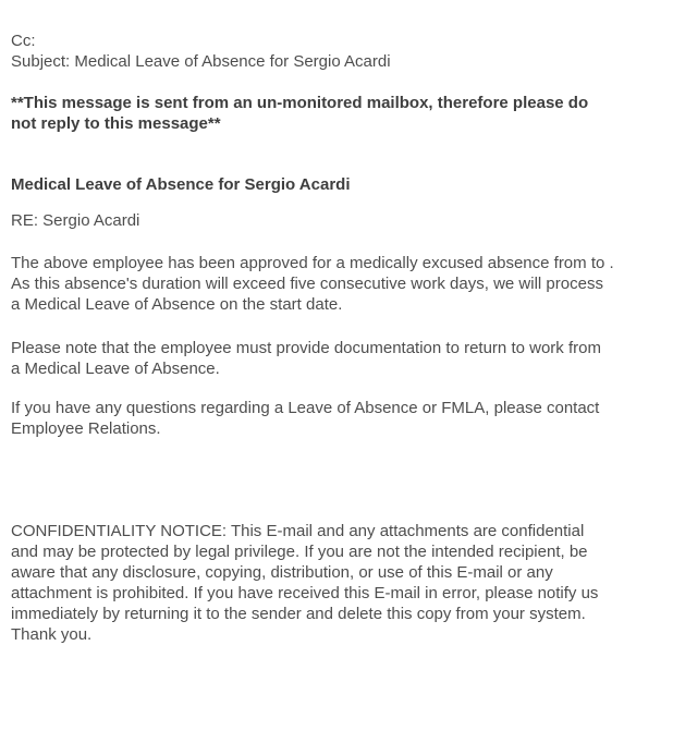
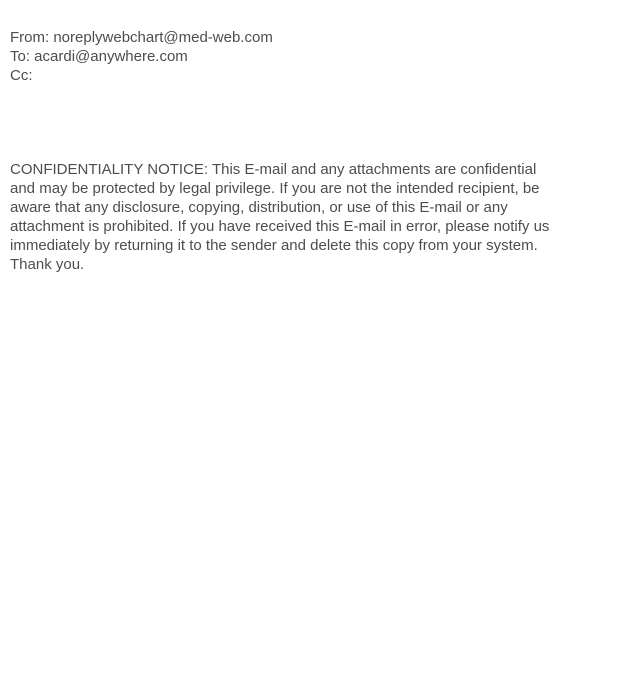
+ From: noreplywebchart@med-web.com
+ To: acardi@anywhere.com
  Cc:
- Subject: Medical Leave of Absence for Sergio Acardi
- **This message is sent from an un-monitored mailbox, therefore please do
- not reply to this message**
- Medical Leave of Absence for Sergio Acardi
- RE: Sergio Acardi
- The above employee has been approved for a medically excused absence from to .
- As this absence's duration will exceed five consecutive work days, we will process
- a Medical Leave of Absence on the start date.
- Please note that the employee must provide documentation to return to work from
- a Medical Leave of Absence.
- If you have any questions regarding a Leave of Absence or FMLA, please contact
- Employee Relations.
  CONFIDENTIALITY NOTICE: This E-mail and any attachments are confidential
  and may be protected by legal privilege. If you are not the intended recipient, be
  aware that any disclosure, copying, distribution, or use of this E-mail or any
  attachment is prohibited. If you have received this E-mail in error, please notify us
  immediately by returning it to the sender and delete this copy from your system.
  Thank you.
